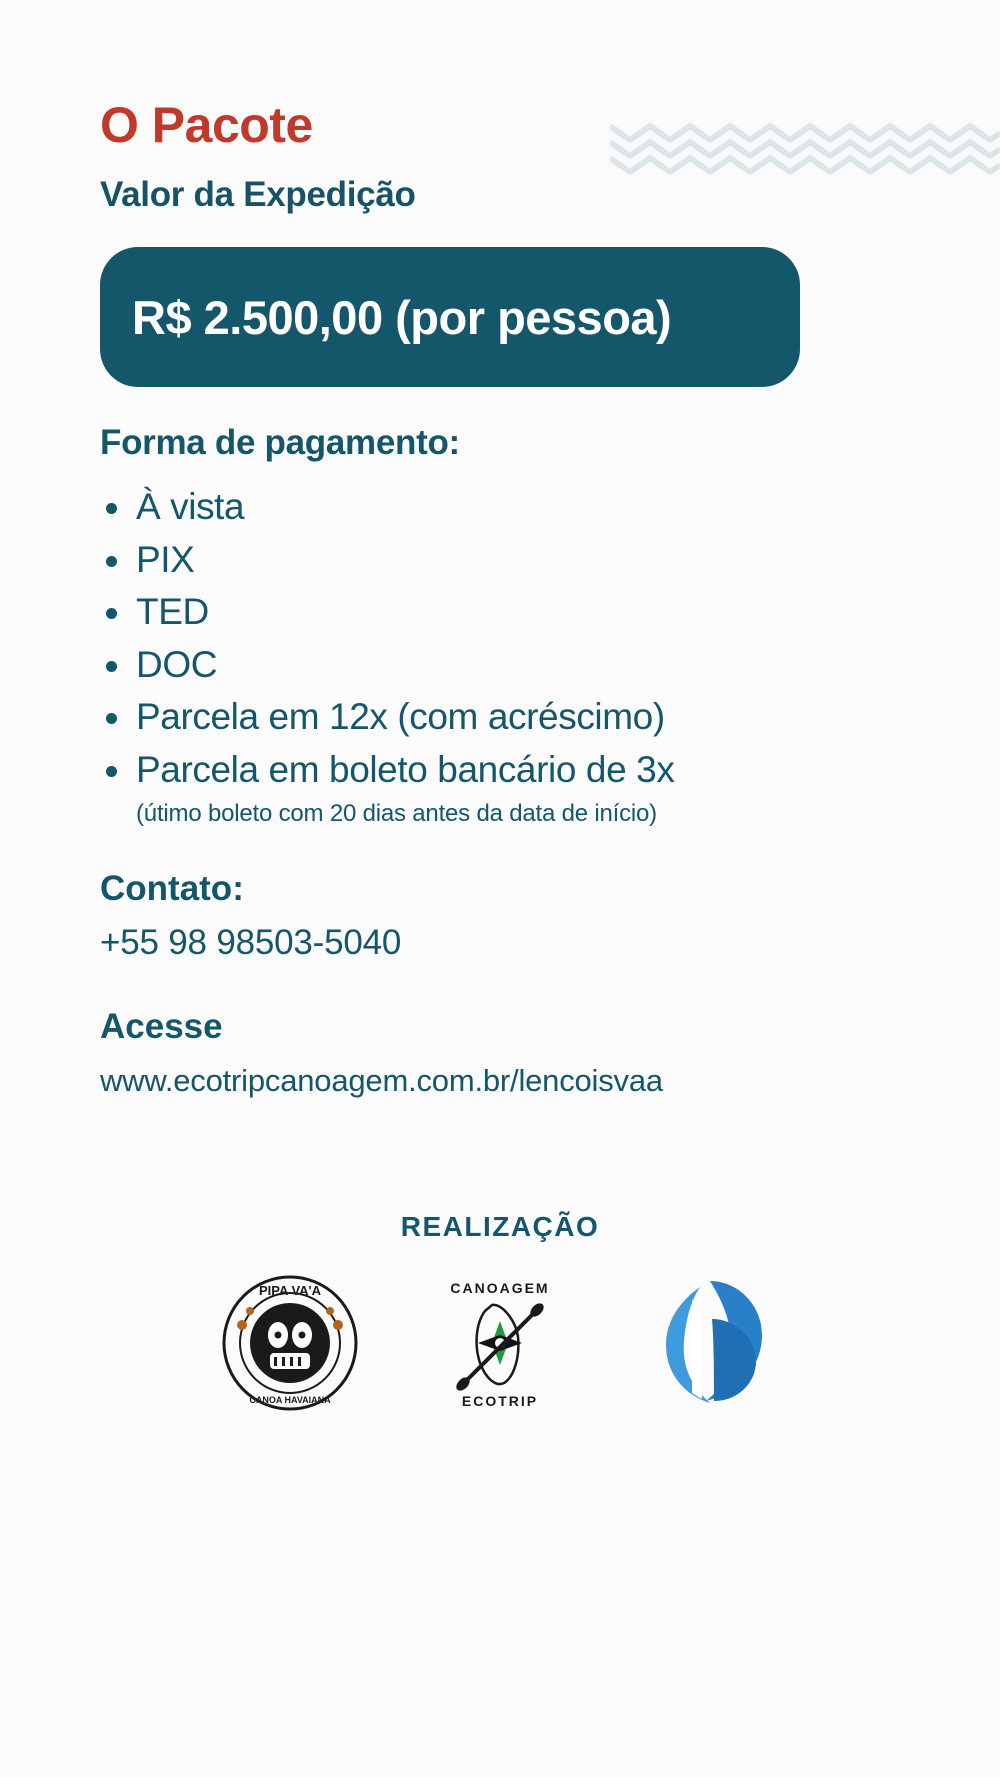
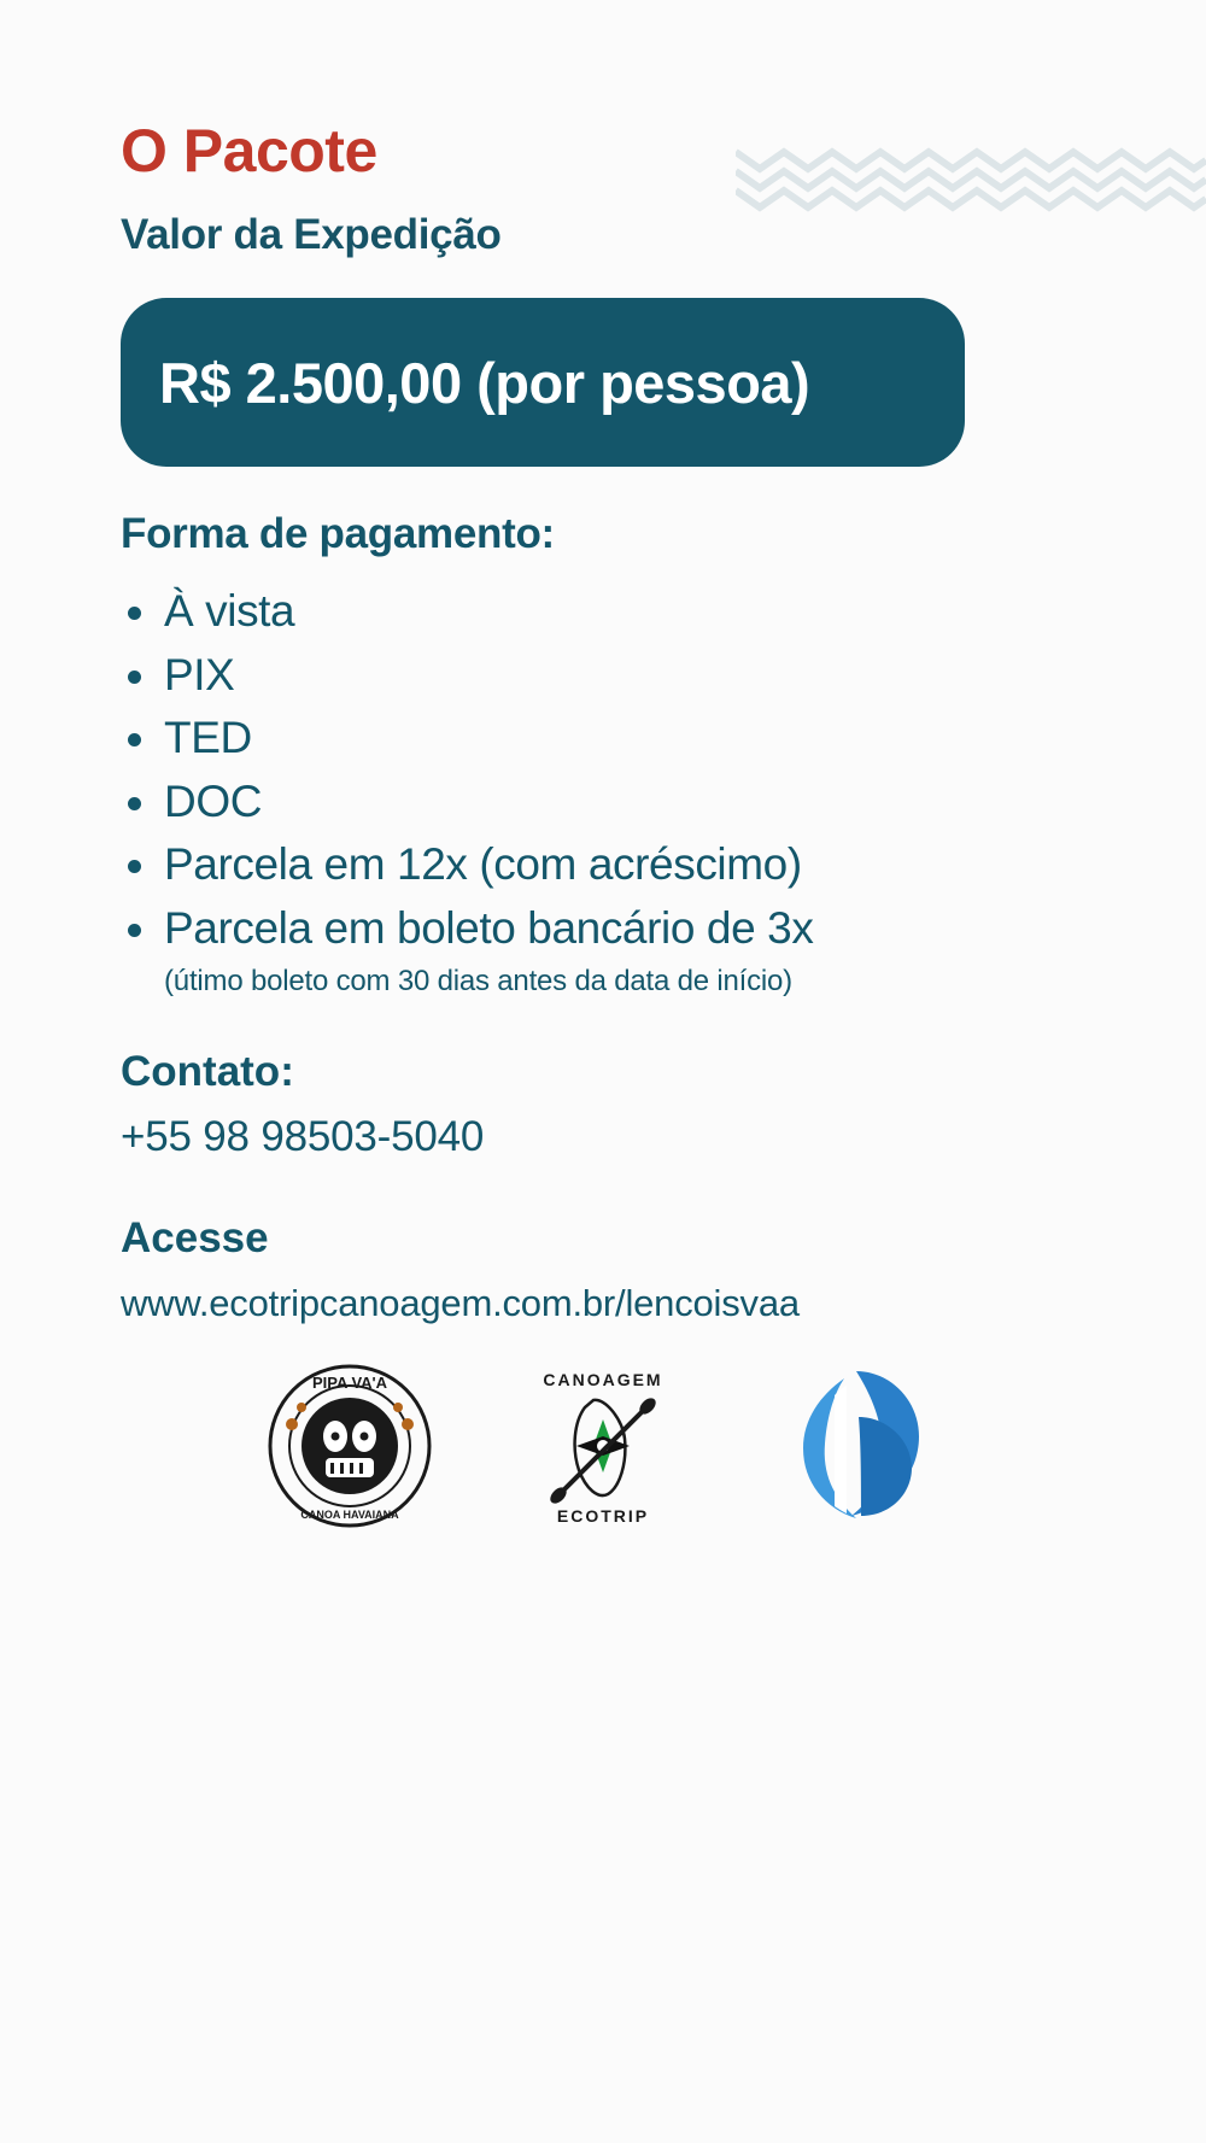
  O Pacote
  Valor da Expedição
  R$ 2.500,00 (por pessoa)
  Forma de pagamento:
  À vista
  PIX
  TED
  DOC
  Parcela em 12x (com acréscimo)
  Parcela em boleto bancário de 3x
- (útimo boleto com 20 dias antes da data de início)
+ (útimo boleto com 30 dias antes da data de início)
  Contato:
  +55 98 98503-5040
  Acesse
  www.ecotripcanoagem.com.br/lencoisvaa
- REALIZAÇÃO
  PIPA VA'A
  CANOA HAVAIANA
  CANOAGEM
  ECOTRIP
